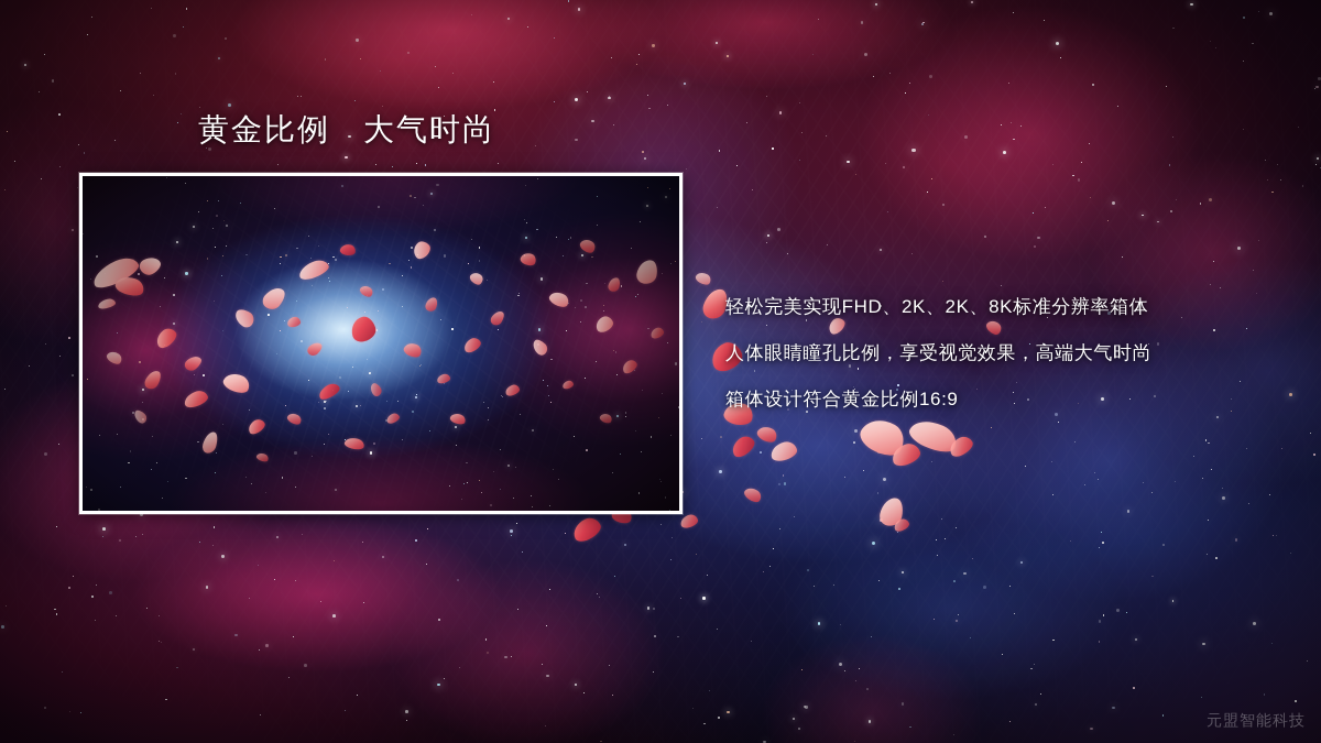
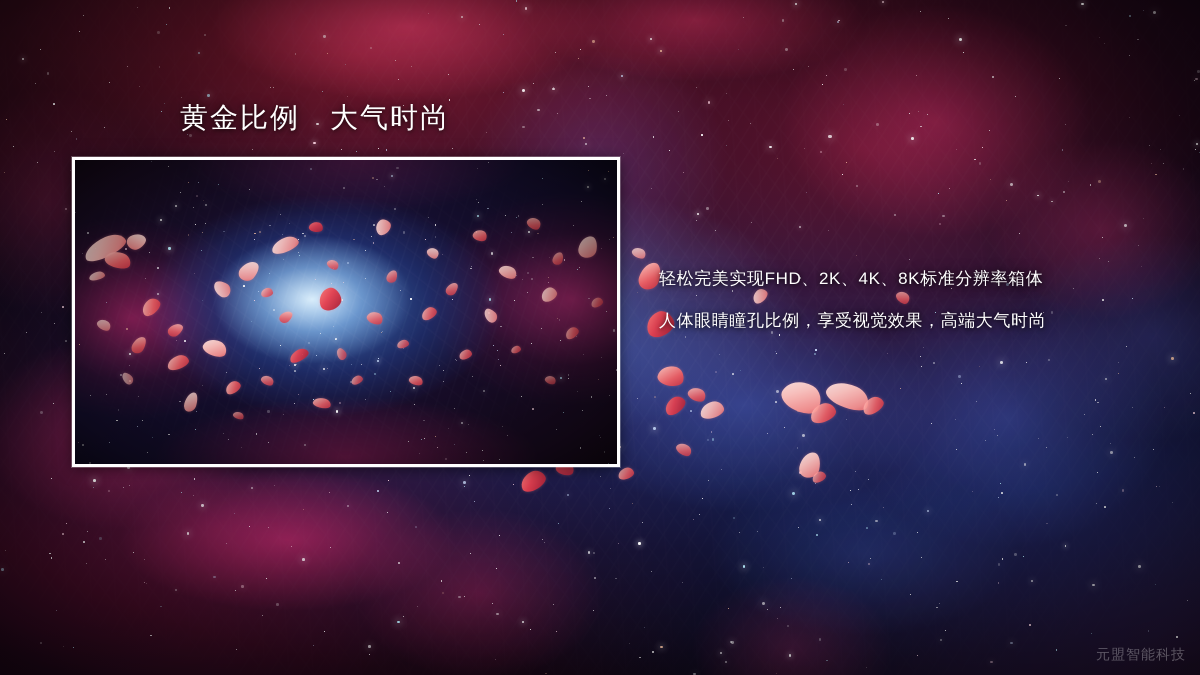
  黄金比例 大气时尚
- 轻松完美实现FHD、2K、2K、8K标准分辨率箱体
+ 轻松完美实现FHD、2K、4K、8K标准分辨率箱体
  人体眼睛瞳孔比例，享受视觉效果，高端大气时尚
- 箱体设计符合黄金比例16:9
  元盟智能科技
